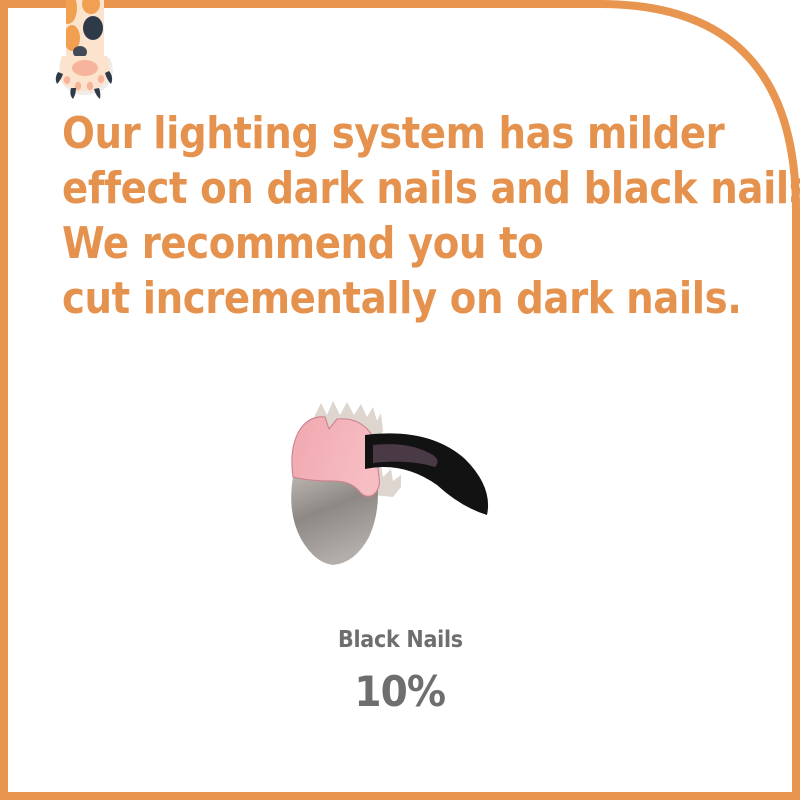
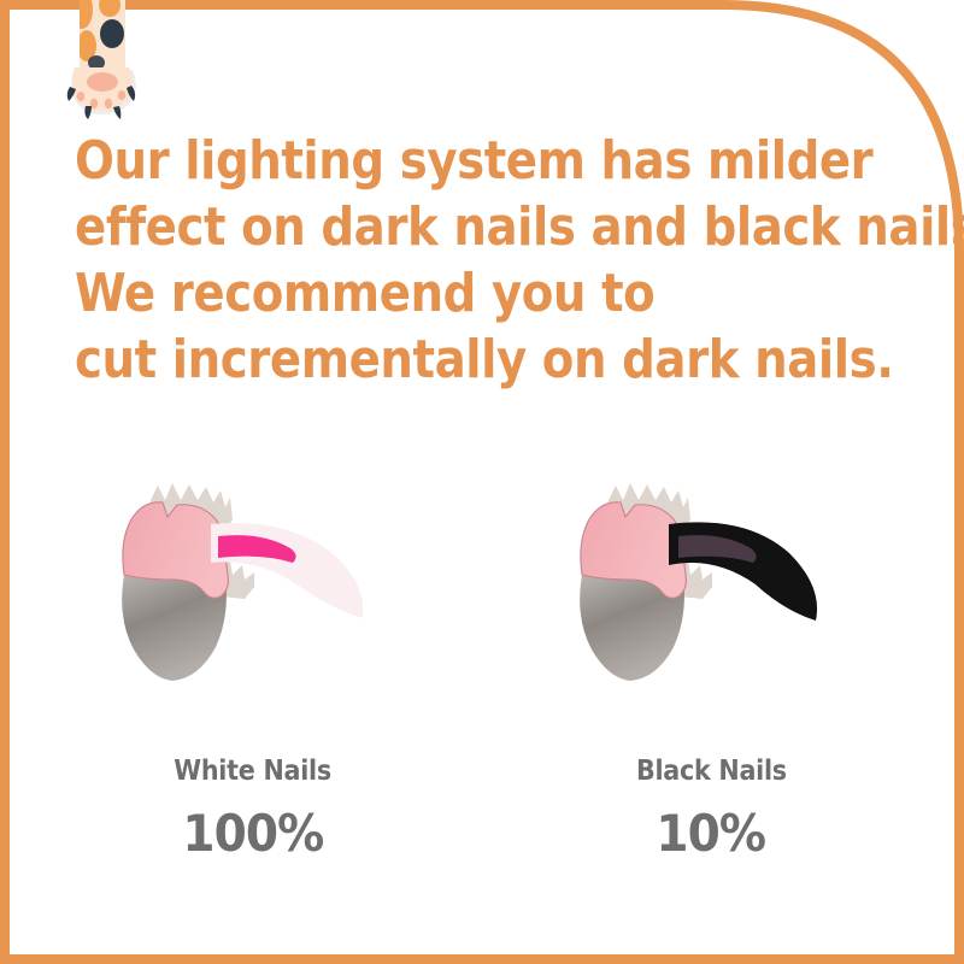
  Our lighting system has mild
  effect on dark nails and blac
  We recommend you to
  cut incrementally on dark na
+ White Nails
+ 100%
  Black Nails
  10%
